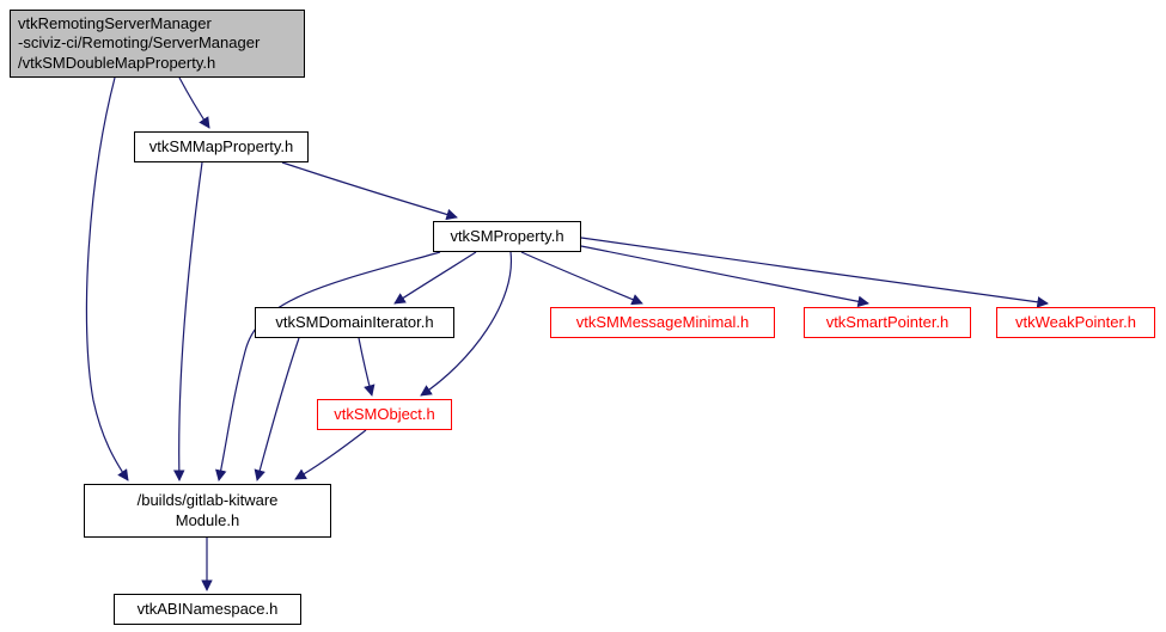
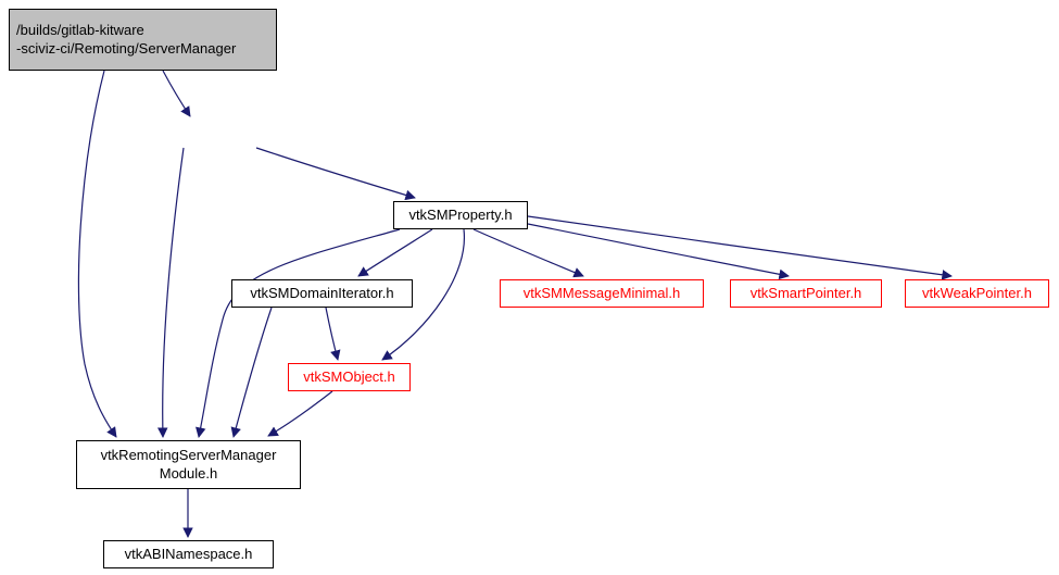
- vtkRemotingServerManager
+ /builds/gitlab-kitware
  -sciviz-ci/Remoting/ServerManager
- /vtkSMDoubleMapProperty.h
- vtkSMMapProperty.h
  vtkSMProperty.h
  vtkSMDomainIterator.h
  vtkSMMessageMinimal.h
  vtkSmartPointer.h
  vtkWeakPointer.h
  vtkSMObject.h
- /builds/gitlab-kitware
+ vtkRemotingServerManager
  Module.h
  vtkABINamespace.h
